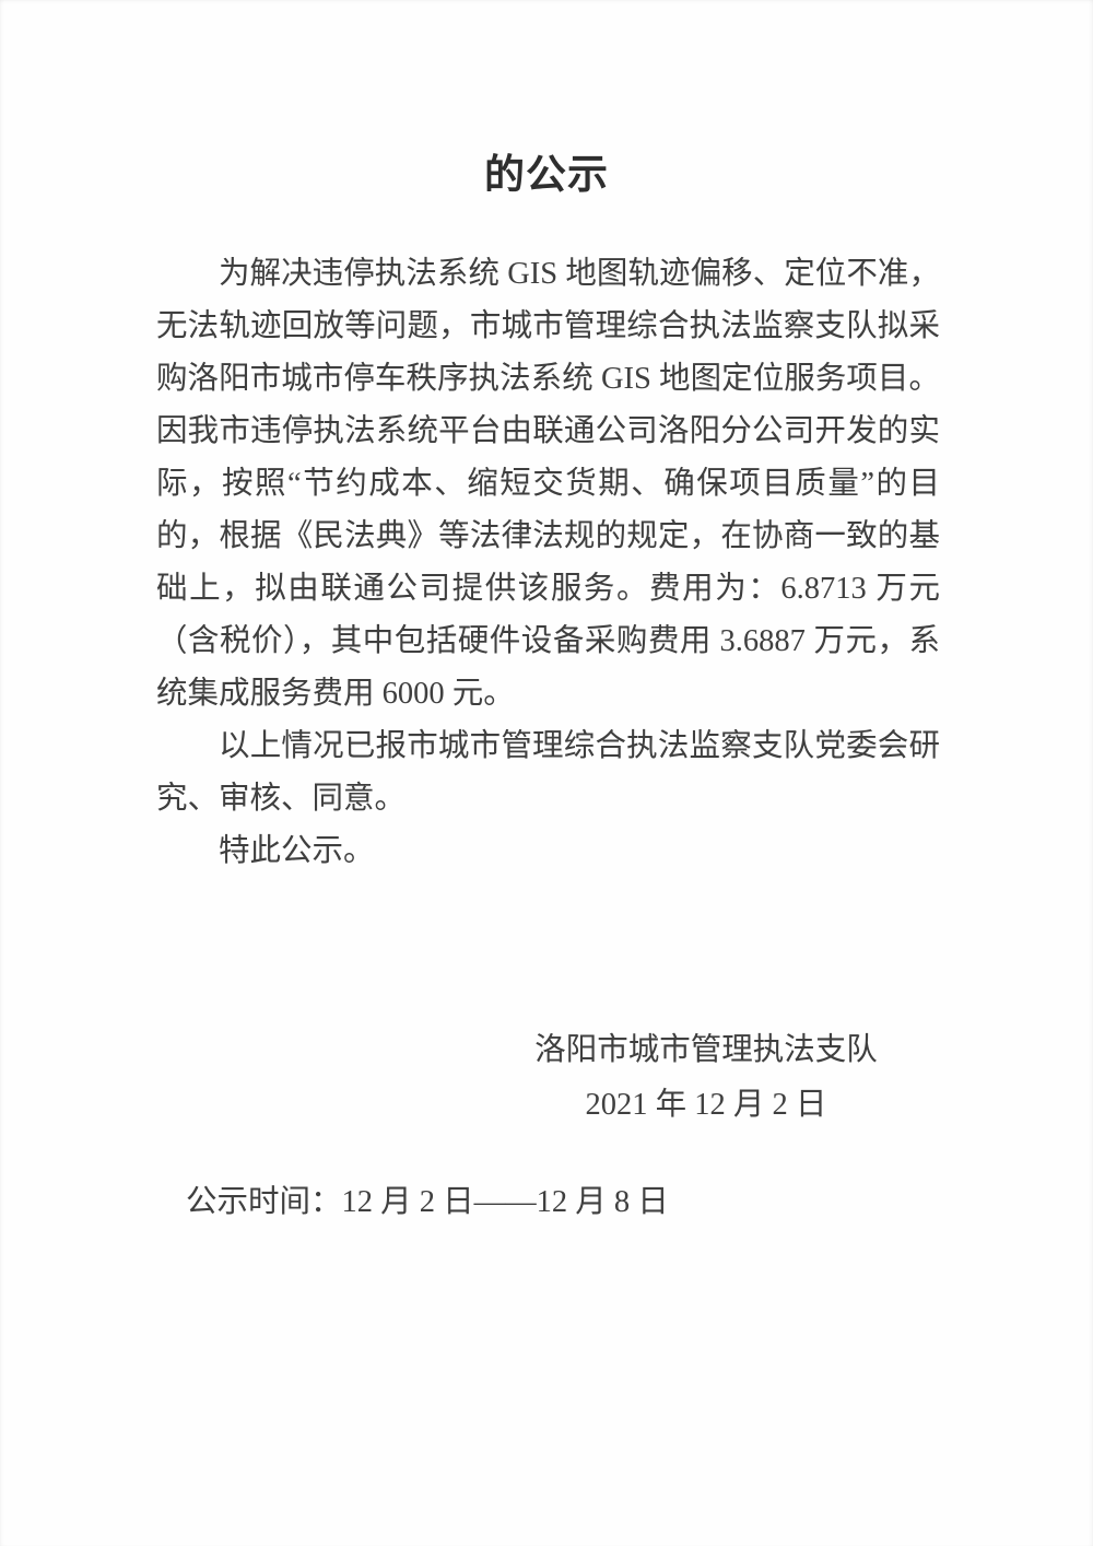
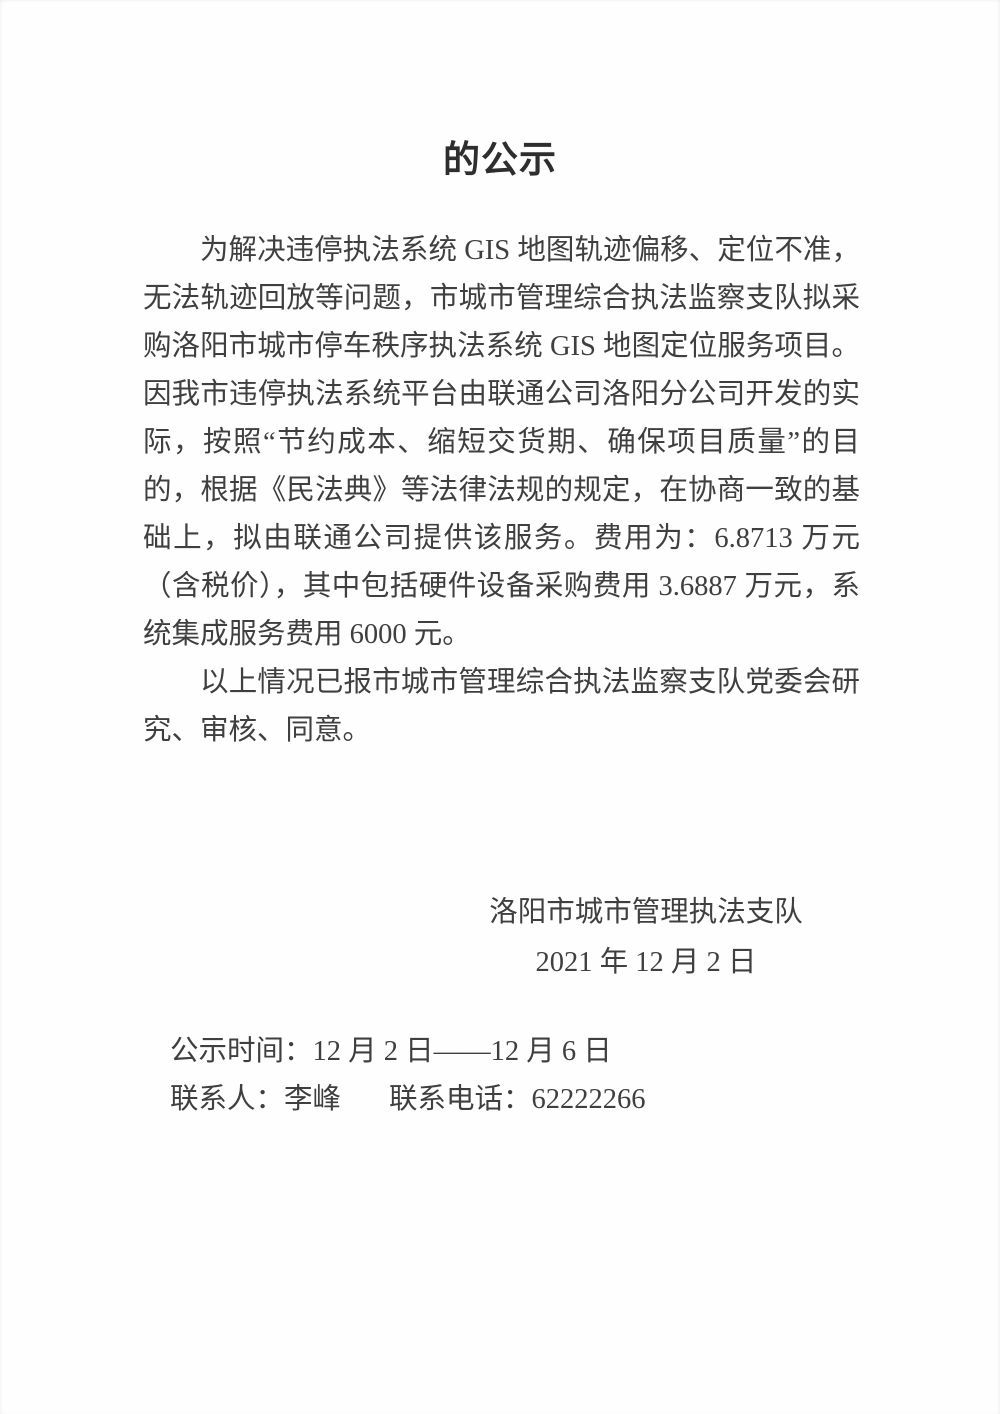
  的公示
  为解决违停执法系统 GIS 地图轨迹偏移、定位不准，无法轨迹回放等问题，市城市管理综合执法监察支队拟采购洛阳市城市停车秩序执法系统 GIS 地图定位服务项目。因我市违停执法系统平台由联通公司洛阳分公司开发的实际，按照“节约成本、缩短交货期、确保项目质量”的目的，根据《民法典》等法律法规的规定，在协商一致的基础上，拟由联通公司提供该服务。费用为：6.8713 万元（含税价），其中包括硬件设备采购费用 3.6887 万元，系统集成服务费用 6000 元。
  以上情况已报市城市管理综合执法监察支队党委会研究、审核、同意。
- 特此公示。
  洛阳市城市管理执法支队
  2021 年 12 月 2 日
- 公示时间：12 月 2 日——12 月 8 日
+ 公示时间：12 月 2 日——12 月 6 日
+ 联系人：李峰 联系电话：62222266
